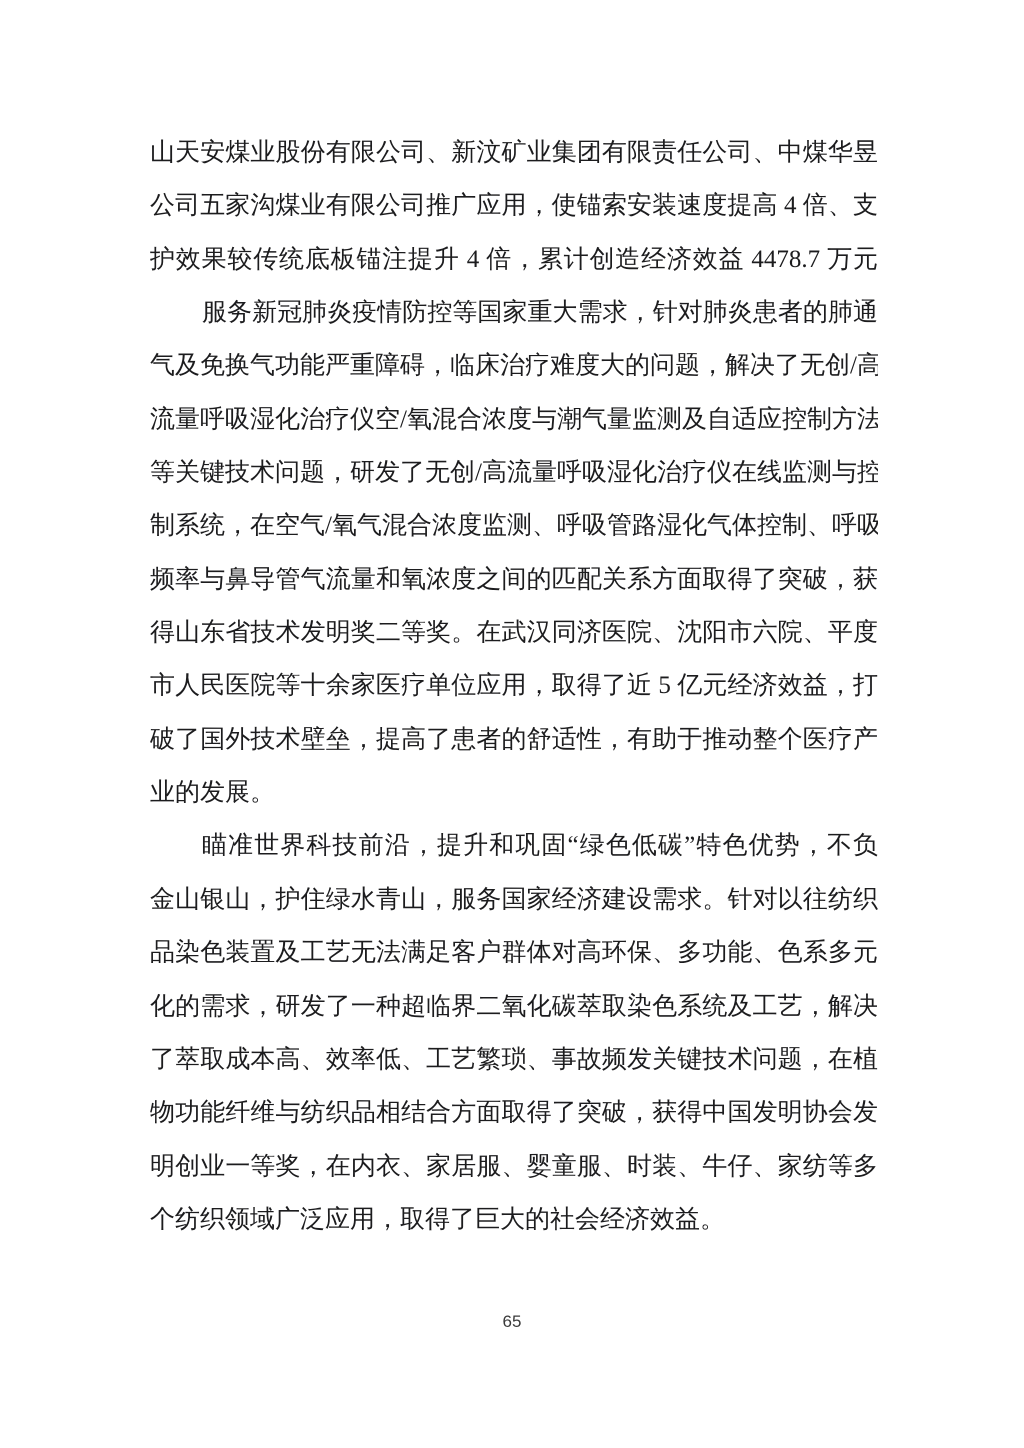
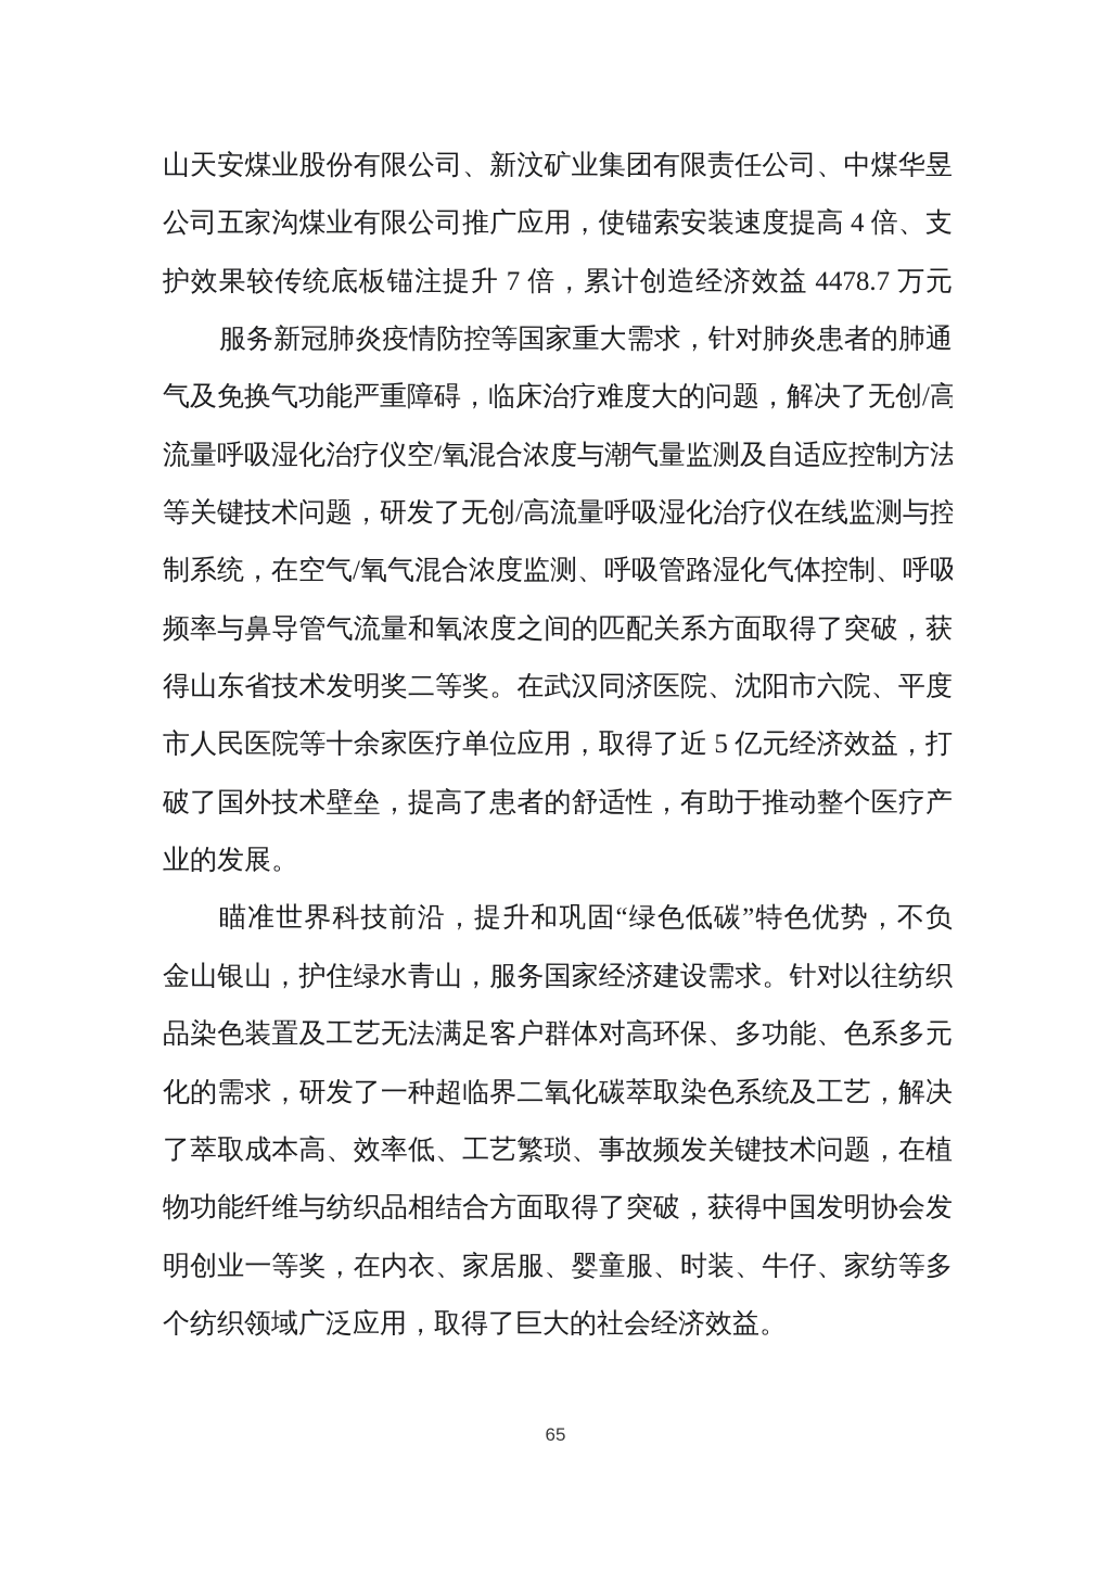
  山天安煤业股份有限公司、新汶矿业集团有限责任公司、中煤华昱
  公司五家沟煤业有限公司推广应用，使锚索安装速度提高 4 倍、支
- 护效果较传统底板锚注提升 4 倍，累计创造经济效益 4478.7 万元
+ 护效果较传统底板锚注提升 7 倍，累计创造经济效益 4478.7 万元
  服务新冠肺炎疫情防控等国家重大需求，针对肺炎患者的肺通
  气及免换气功能严重障碍，临床治疗难度大的问题，解决了无创/高
  流量呼吸湿化治疗仪空/氧混合浓度与潮气量监测及自适应控制方法
  等关键技术问题，研发了无创/高流量呼吸湿化治疗仪在线监测与控
  制系统，在空气/氧气混合浓度监测、呼吸管路湿化气体控制、呼吸
  频率与鼻导管气流量和氧浓度之间的匹配关系方面取得了突破，获
  得山东省技术发明奖二等奖。在武汉同济医院、沈阳市六院、平度
  市人民医院等十余家医疗单位应用，取得了近 5 亿元经济效益，打
  破了国外技术壁垒，提高了患者的舒适性，有助于推动整个医疗产
  业的发展。
  瞄准世界科技前沿，提升和巩固“绿色低碳”特色优势，不负
  金山银山，护住绿水青山，服务国家经济建设需求。针对以往纺织
  品染色装置及工艺无法满足客户群体对高环保、多功能、色系多元
  化的需求，研发了一种超临界二氧化碳萃取染色系统及工艺，解决
  了萃取成本高、效率低、工艺繁琐、事故频发关键技术问题，在植
  物功能纤维与纺织品相结合方面取得了突破，获得中国发明协会发
  明创业一等奖，在内衣、家居服、婴童服、时装、牛仔、家纺等多
  个纺织领域广泛应用，取得了巨大的社会经济效益。
  65
